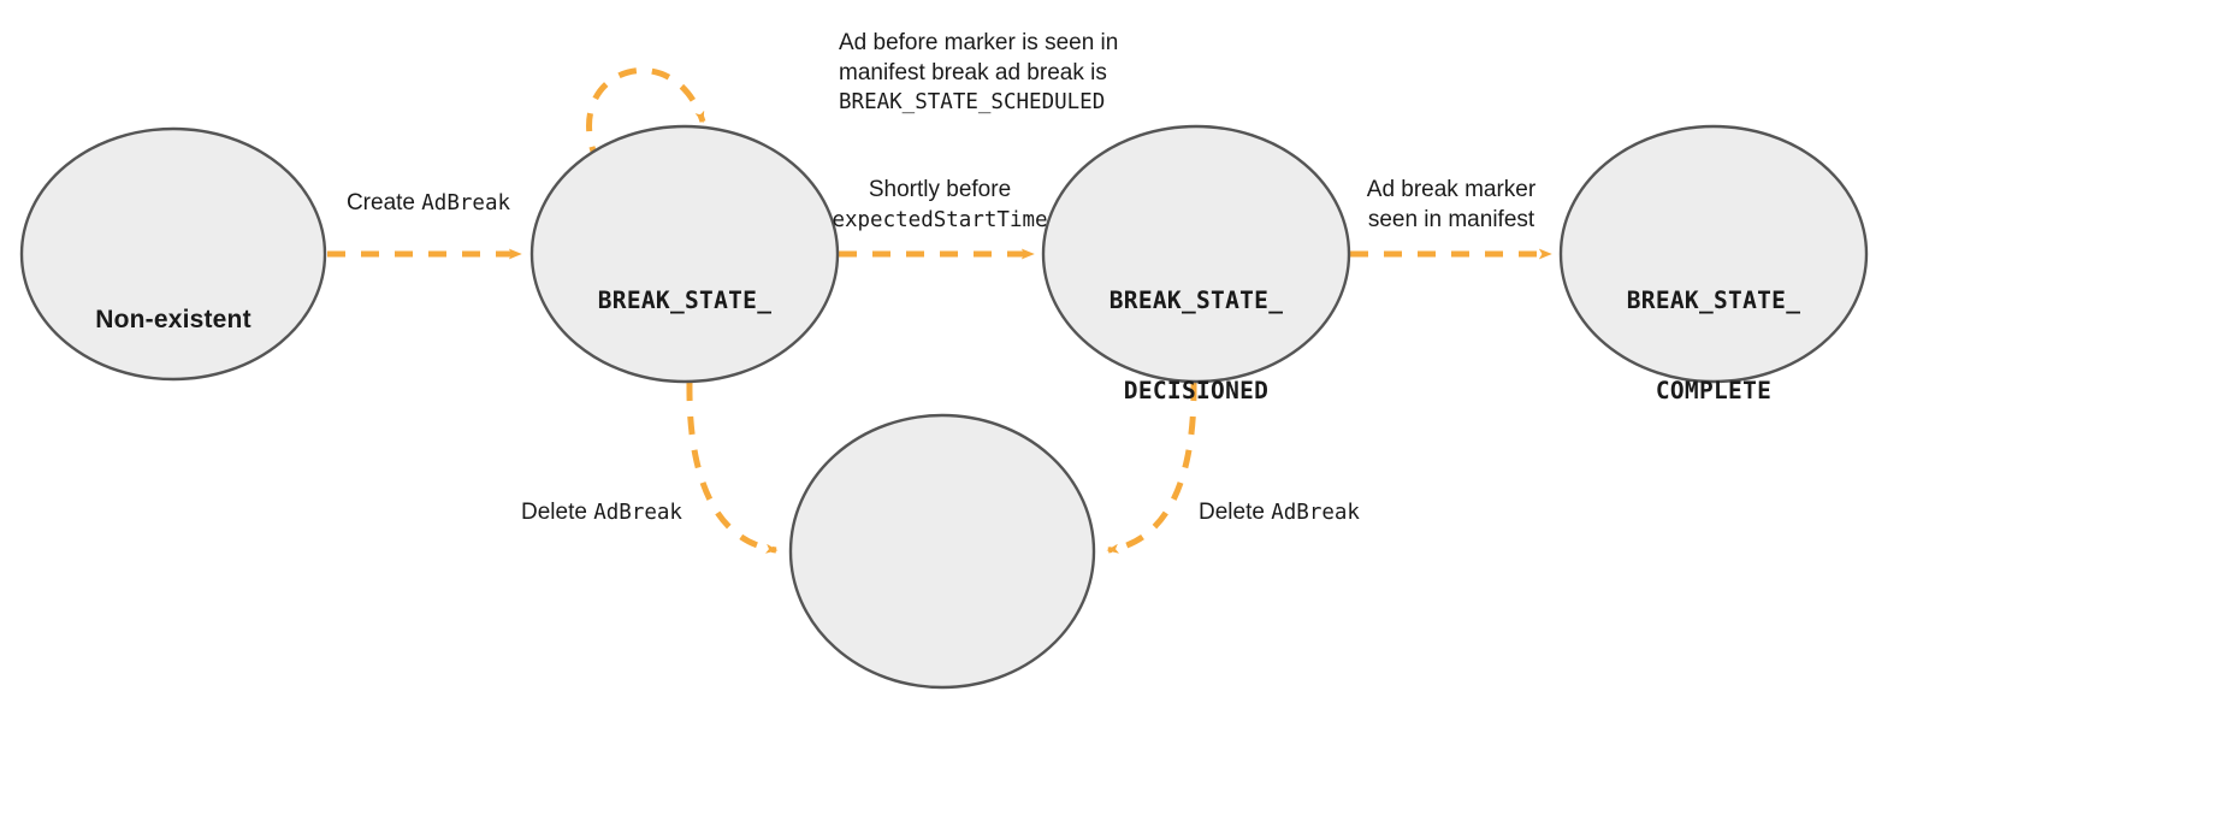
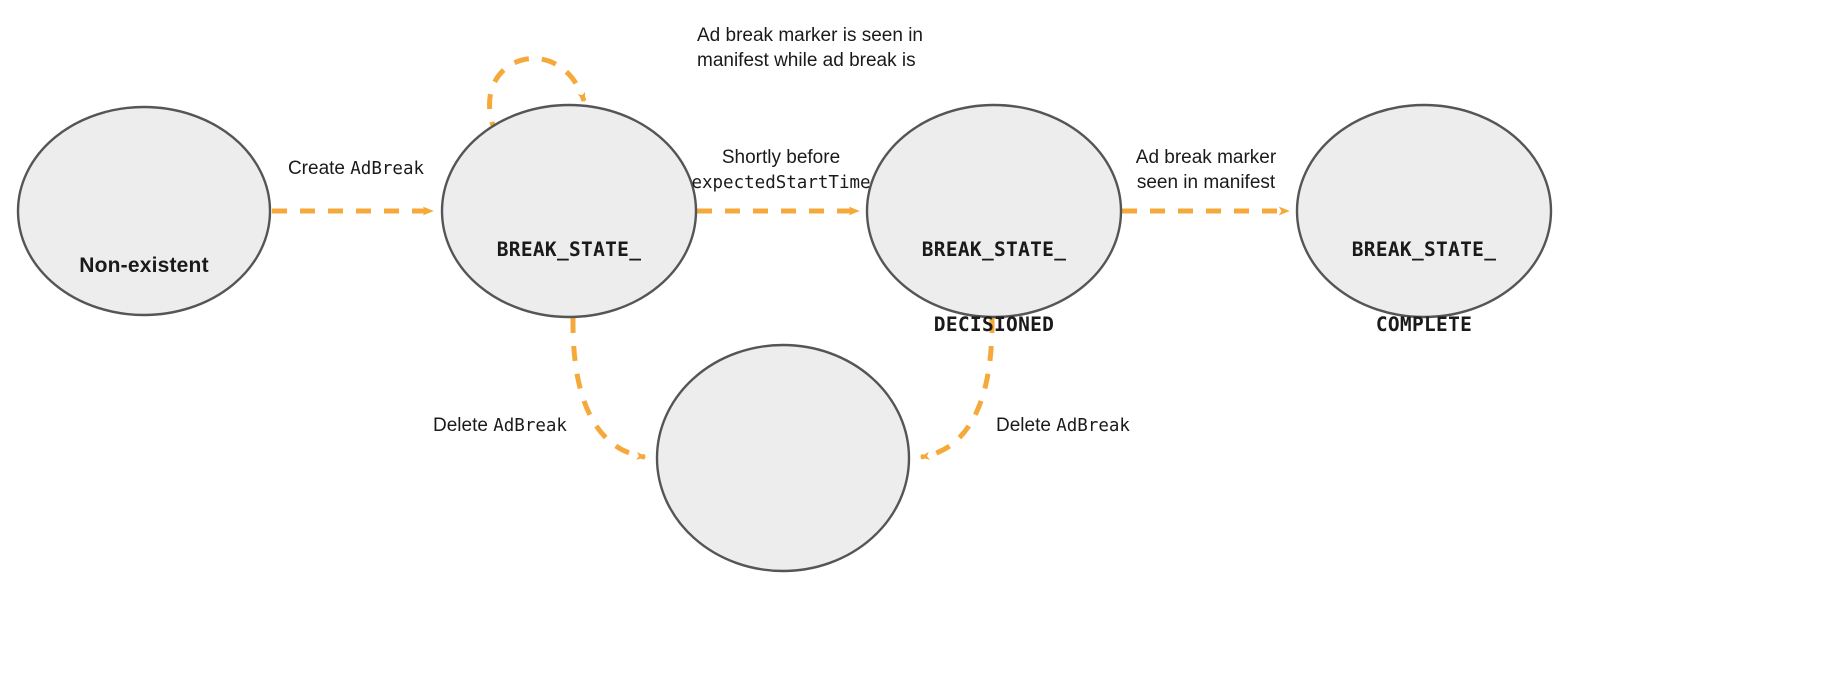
  Non-existent
  BREAK_STATE_
  BREAK_STATE_
  DECISIONED
  BREAK_STATE_
  COMPLETE
  Create AdBreak
- Ad before marker is seen in
+ Ad break marker is seen in
- manifest break ad break is
+ manifest while ad break is
- BREAK_STATE_SCHEDULED
  Shortly before
  expectedStartTime
  Ad break marker
  seen in manifest
  Delete AdBreak
  Delete AdBreak
